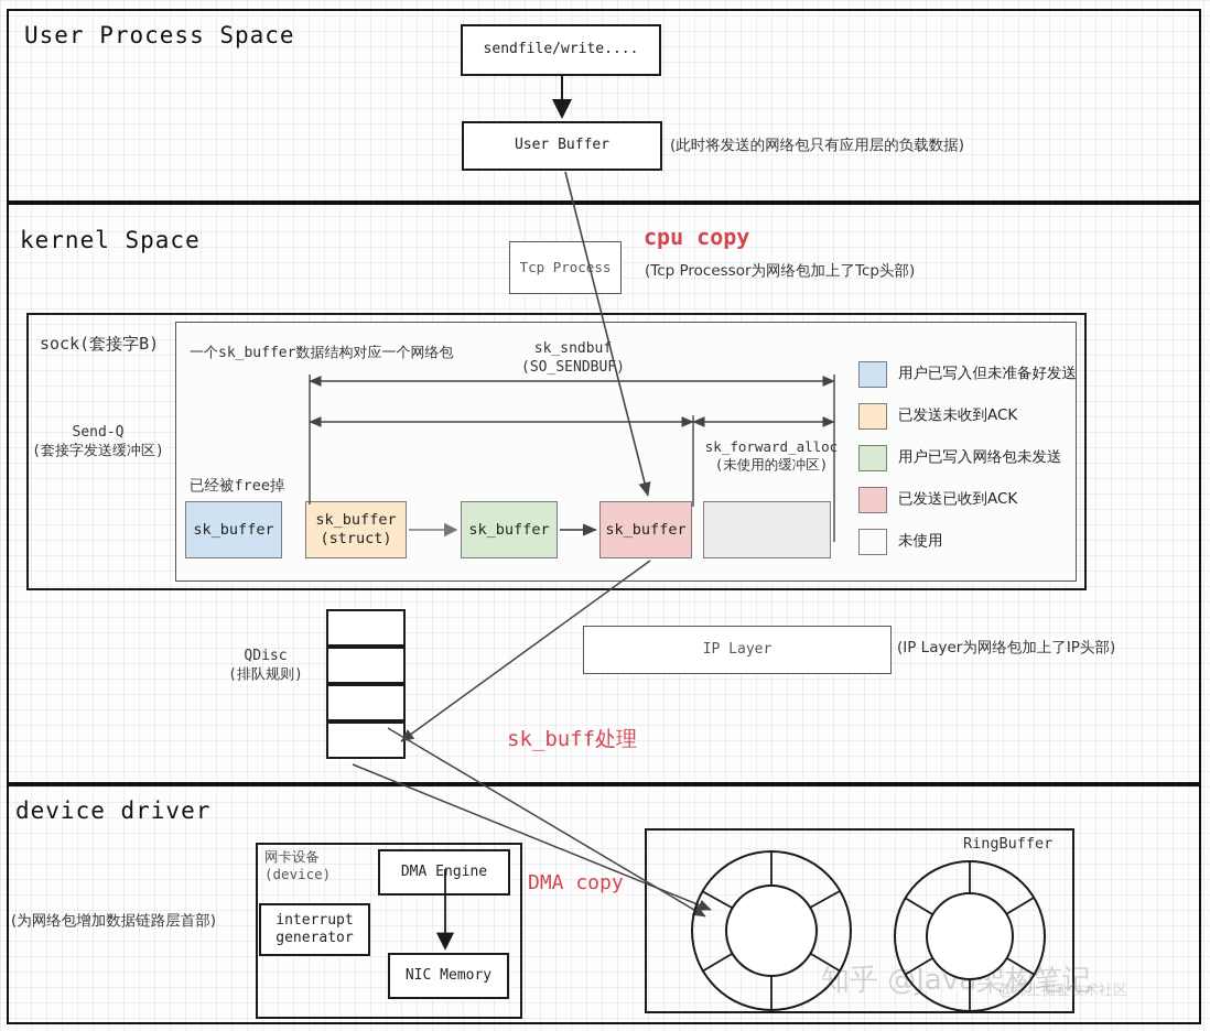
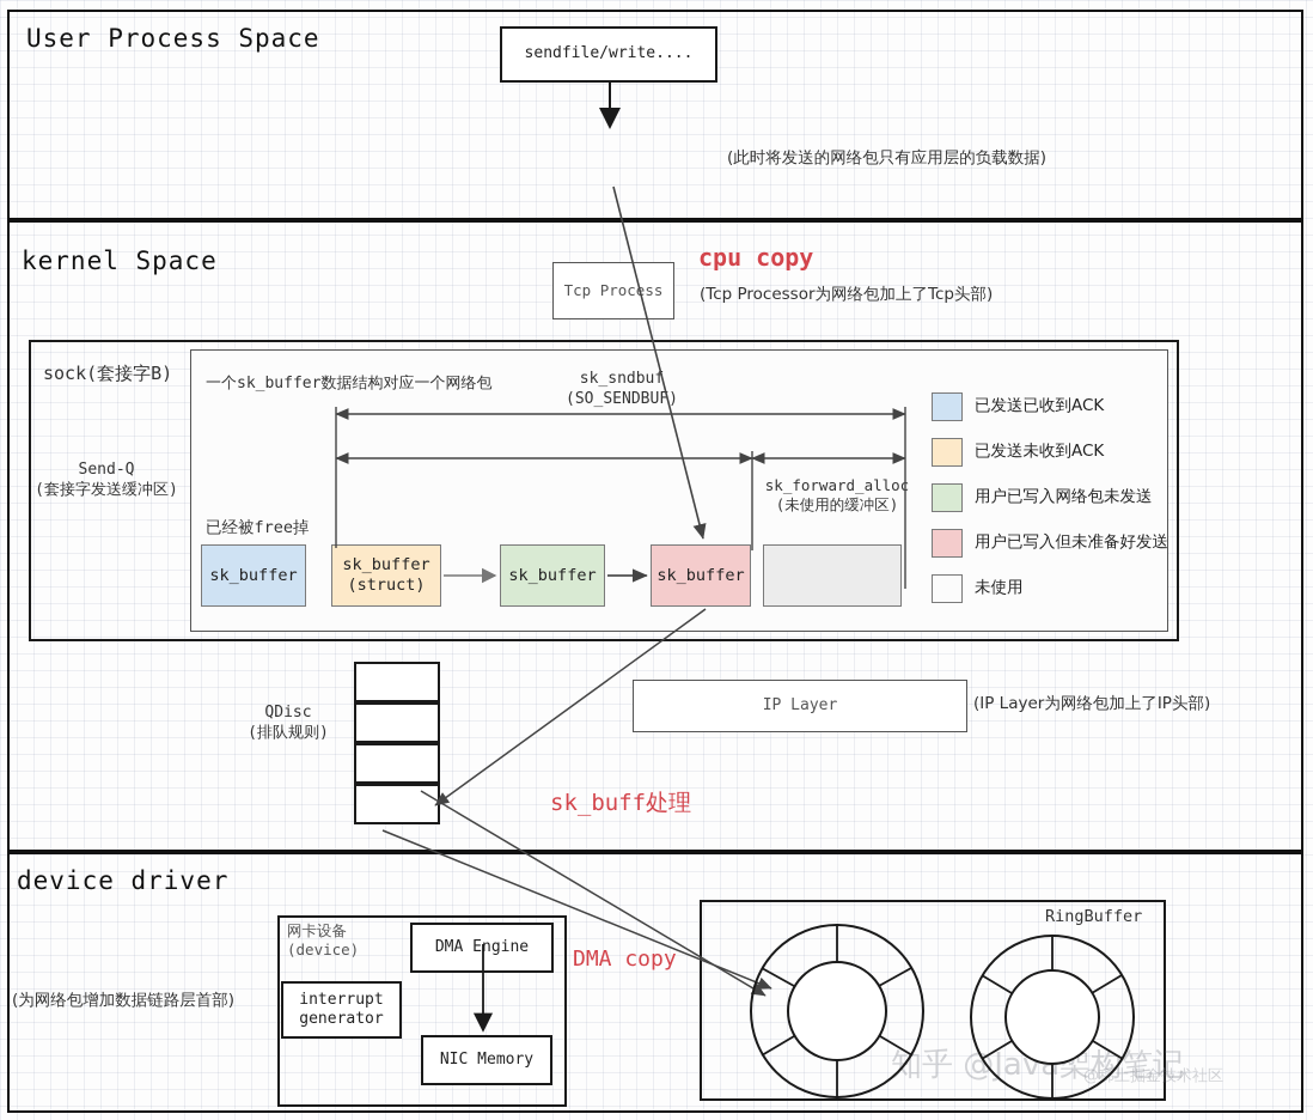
  User Process Space
  kernel Space
  device driver
  sendfile/write....
- User Buffer
  (此时将发送的网络包只有应用层的负载数据)
  Tcp Procss
  cpu copy
  (Tcp Processor为网络包加上了Tcp头部)
  sock(套接字B)
  Send-Q
  (套接字发送缓冲区)
  一个sk_buffer数据结构对应一个网络包
  sk_sndbuf
  (SO_SENDBUF)
  sk_forward_allo
  (未使用的缓冲区)
  已经被free掉
  sk_buffer
  sk_buffer
  (struct)
  sk_buffer
  sk_buffer
- 用户已写入但未准备好发送
+ 已发送已收到ACK
  已发送未收到ACK
  用户已写入网络包未发送
- 已发送已收到ACK
+ 用户已写入但未准备好发送
  未使用
  QDisc
  (排队规则)
  IP Layer
  (IP Layer为网络包加上了IP头部)
  sk_buff处理
  (为网络包增加数据链路层首部)
  网卡设备
  (device)
  interrupt
  generator
  DMA Engine
  NIC Memory
  DMA copy
  RingBuffer
  知乎 @Java架构笔记
  @土掘金技术社区
